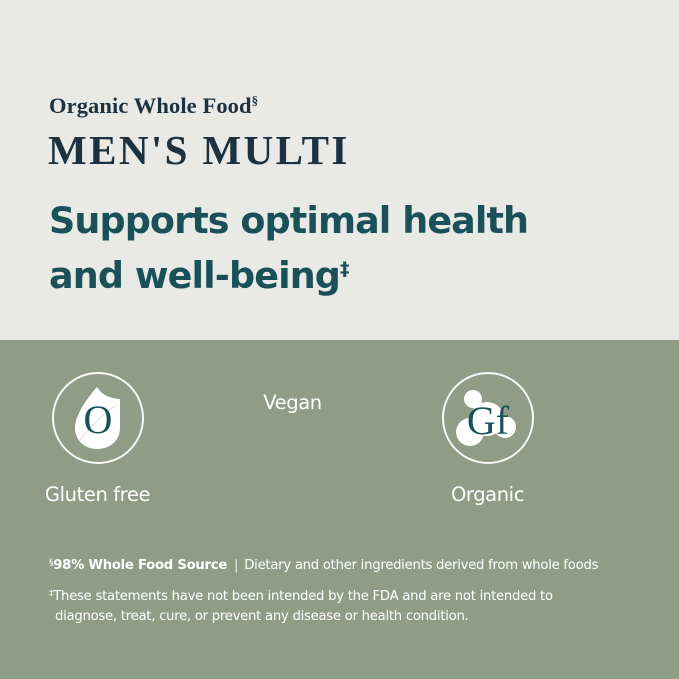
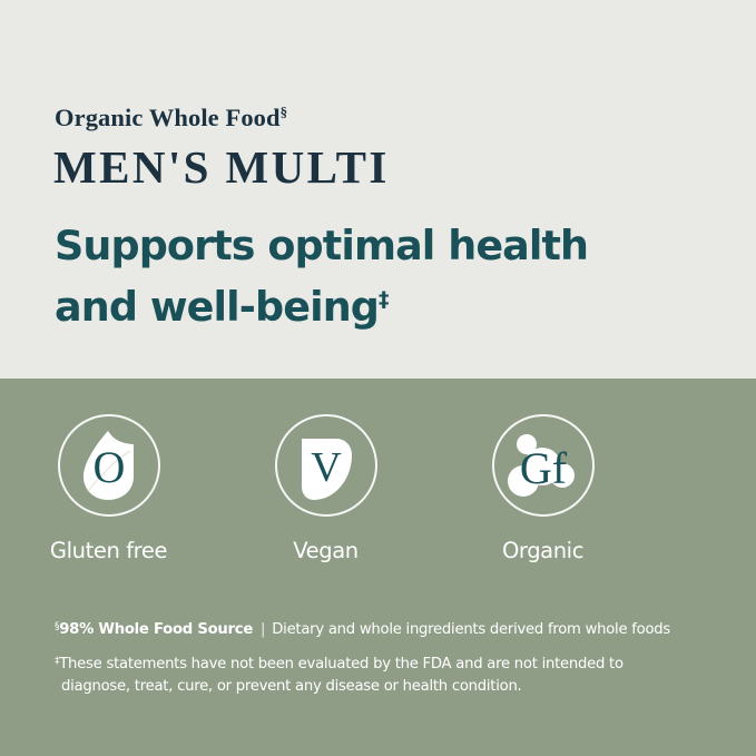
  Organic Whole Food§
  MEN'S MULTI
  Supports optimal health
  and well-being‡
  O
  Gluten free
+ V
  Vegan
  Gf
  Organic
- §98% Whole Food Source | Dietary and other ingredients derived from whole foods
+ §98% Whole Food Source | Dietary and whole ingredients derived from whole foods
- ‡These statements have not been intended by the FDA and are not intended to
+ ‡These statements have not been evaluated by the FDA and are not intended to
  diagnose, treat, cure, or prevent any disease or health condition.
